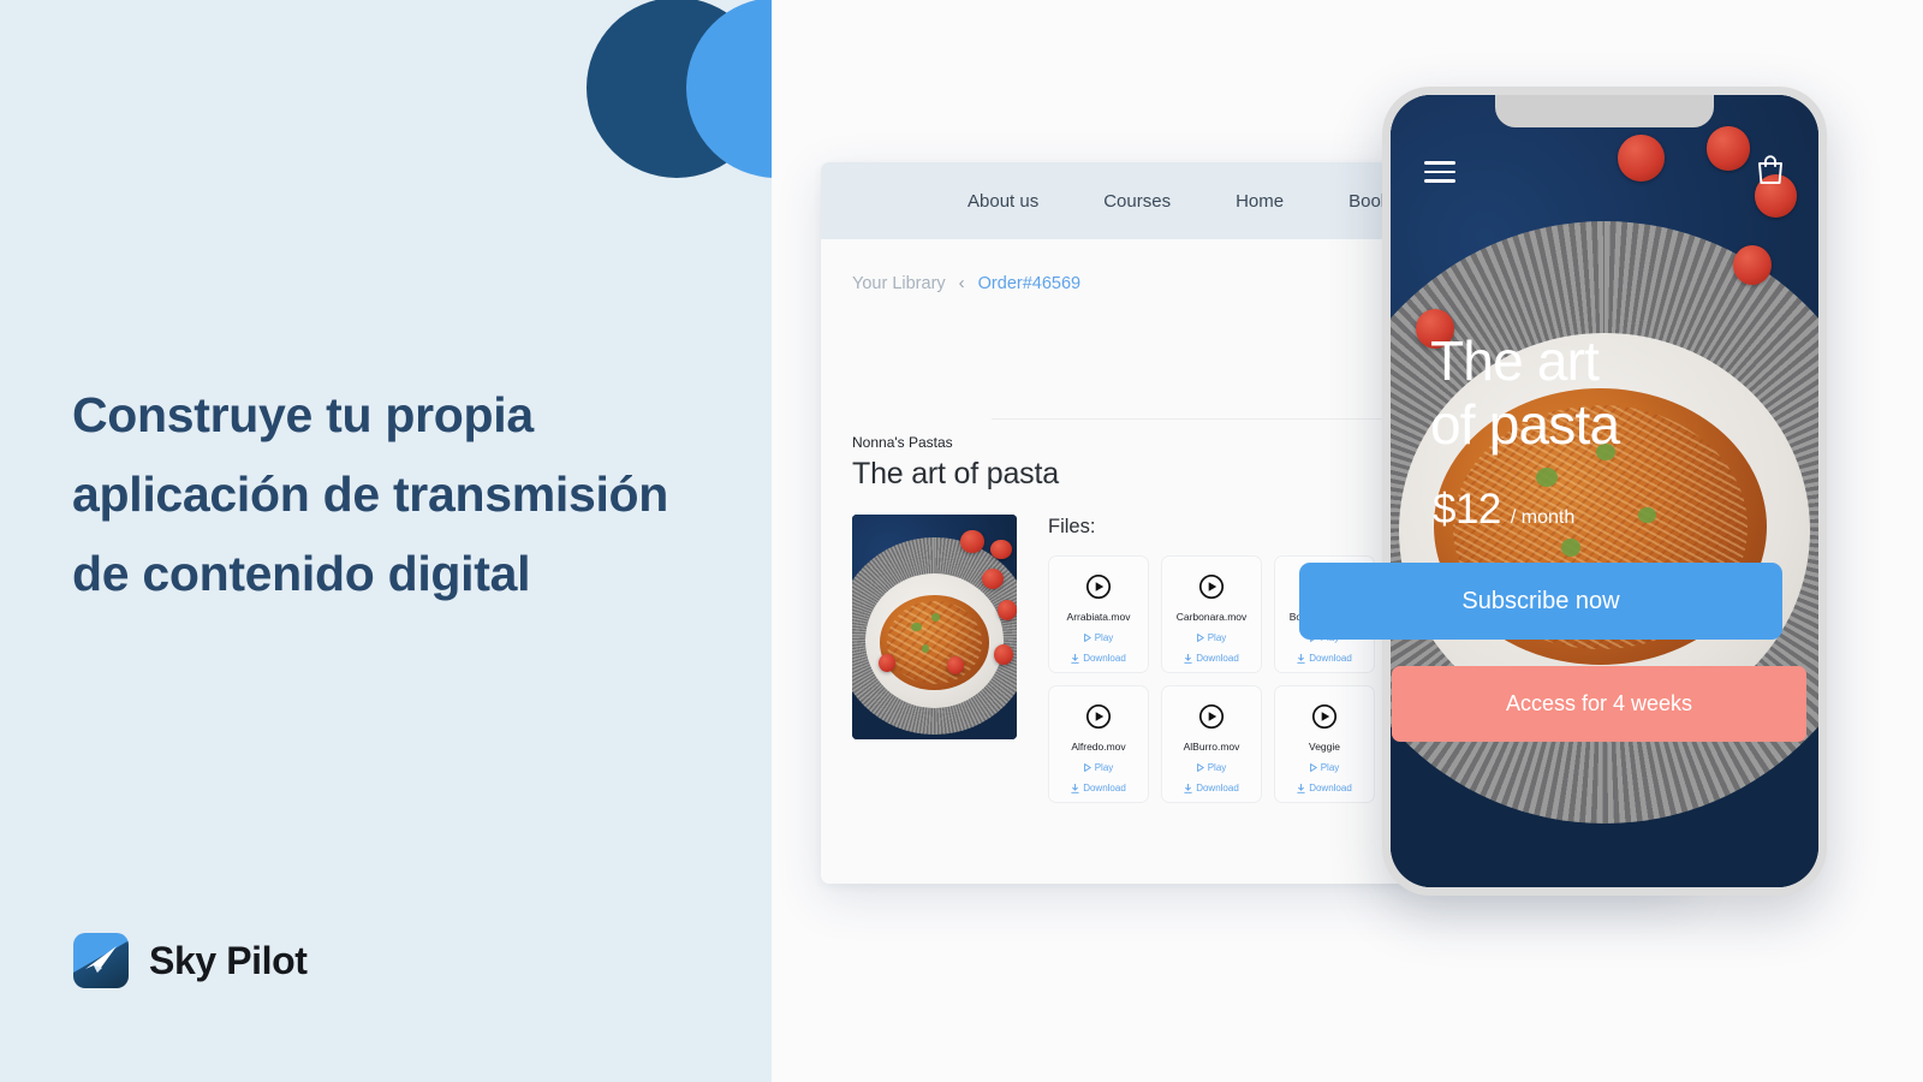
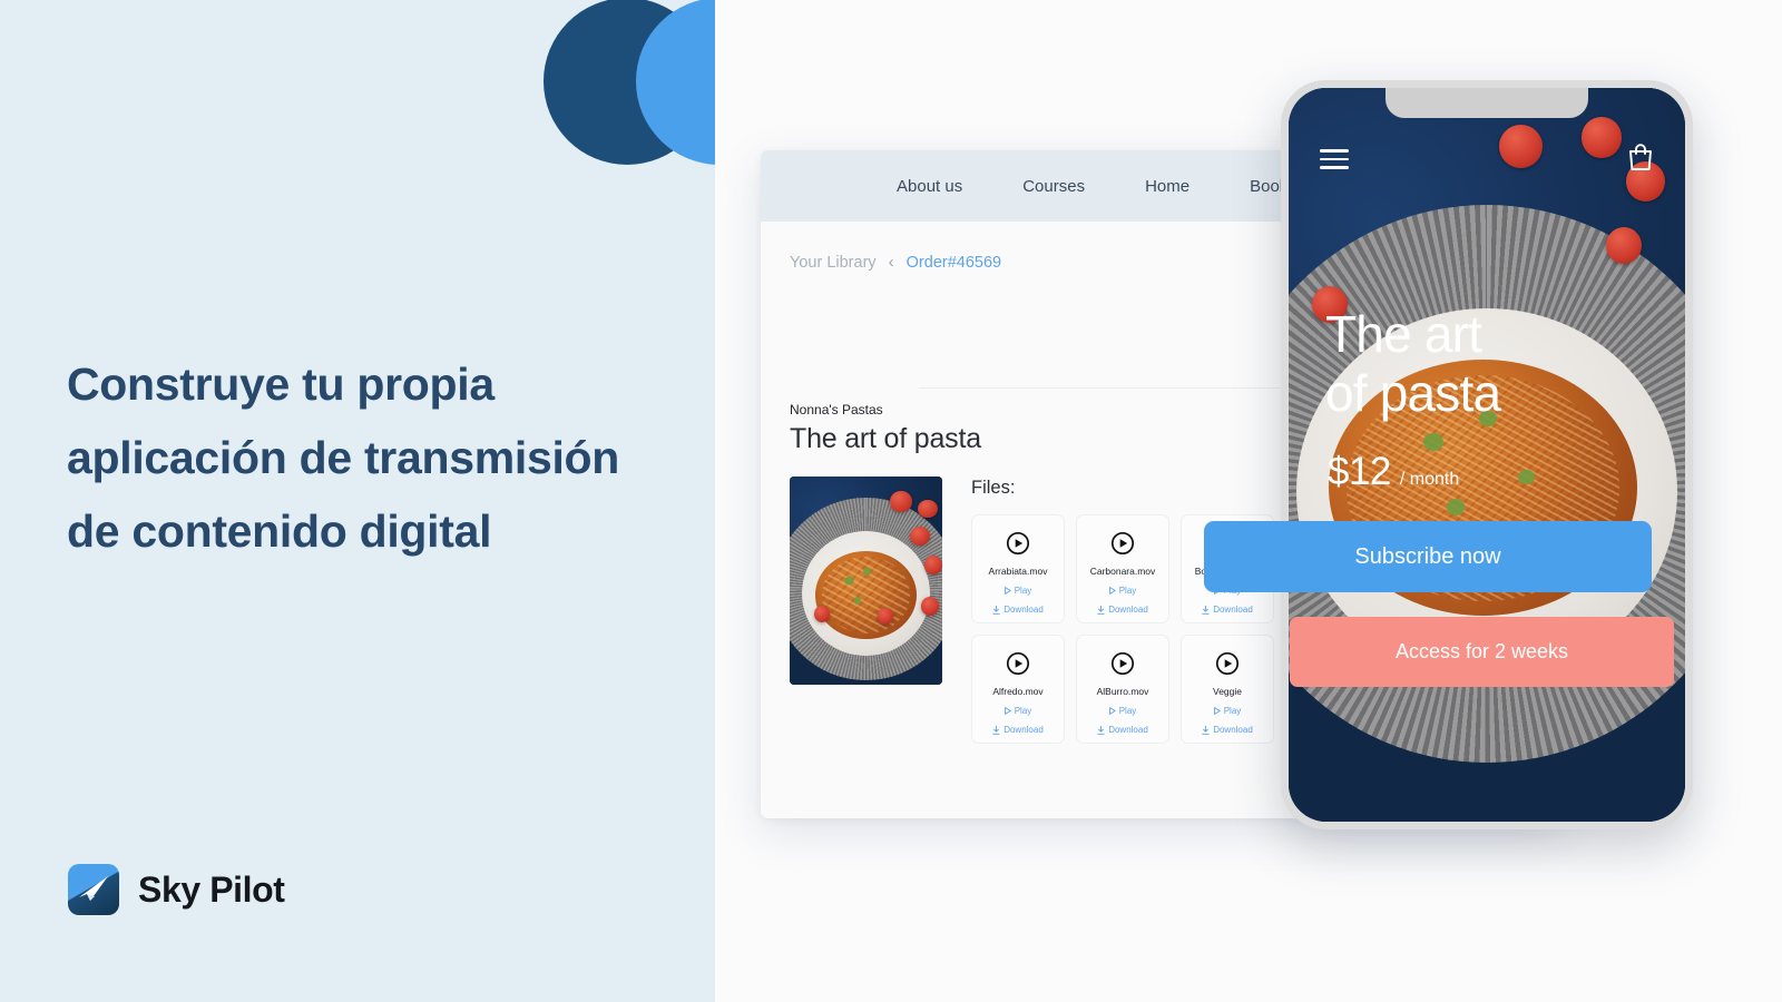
  Construye tu propia aplicación de transmisión de contenido digital
  Sky Pilot
  About us
  Courses
  Home
  Your Library
  ‹
  Order#46569
  Nonna's Pastas
  The art of pasta
  Files:
  Arrabiata.mov
  Play
  Download
  Carbonara.mov
  Play
  Download
  Download
  Alfredo.mov
  Play
  Download
  AlBurro.mov
  Play
  Download
  Veggie
  Play
  Download
  The art
  of pasta
  $12
  / month
  Subscribe now
- Access for 4 weeks
+ Access for 2 weeks
